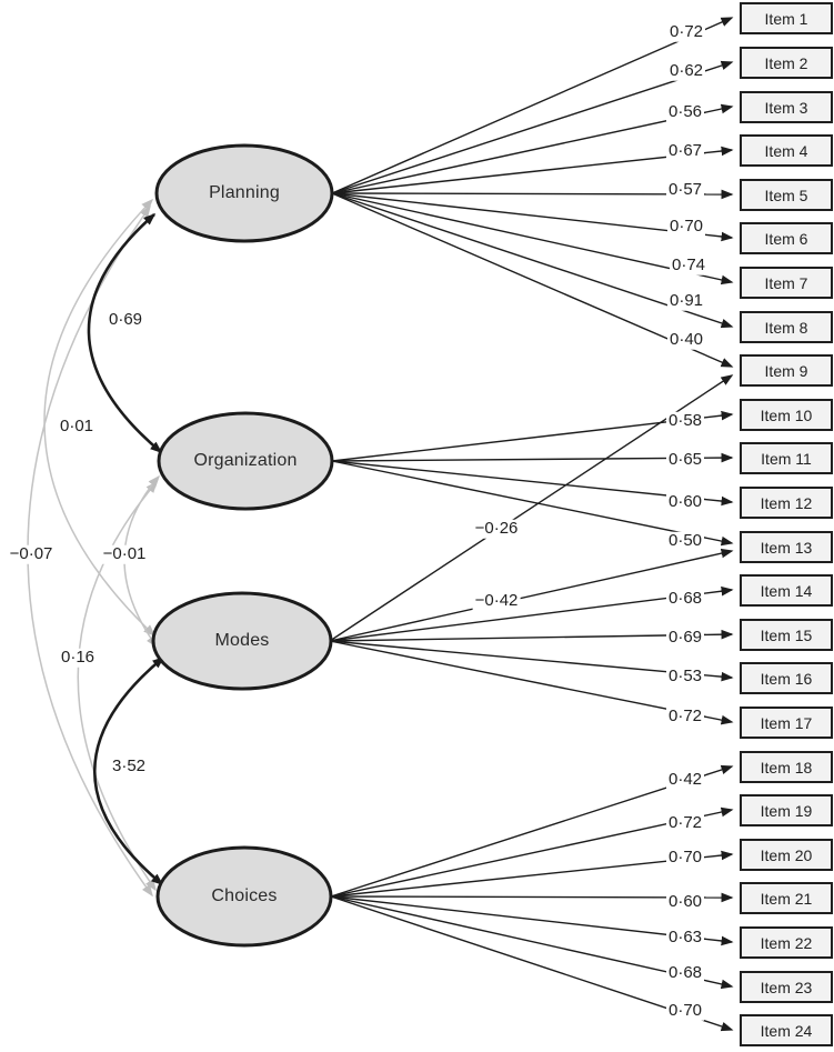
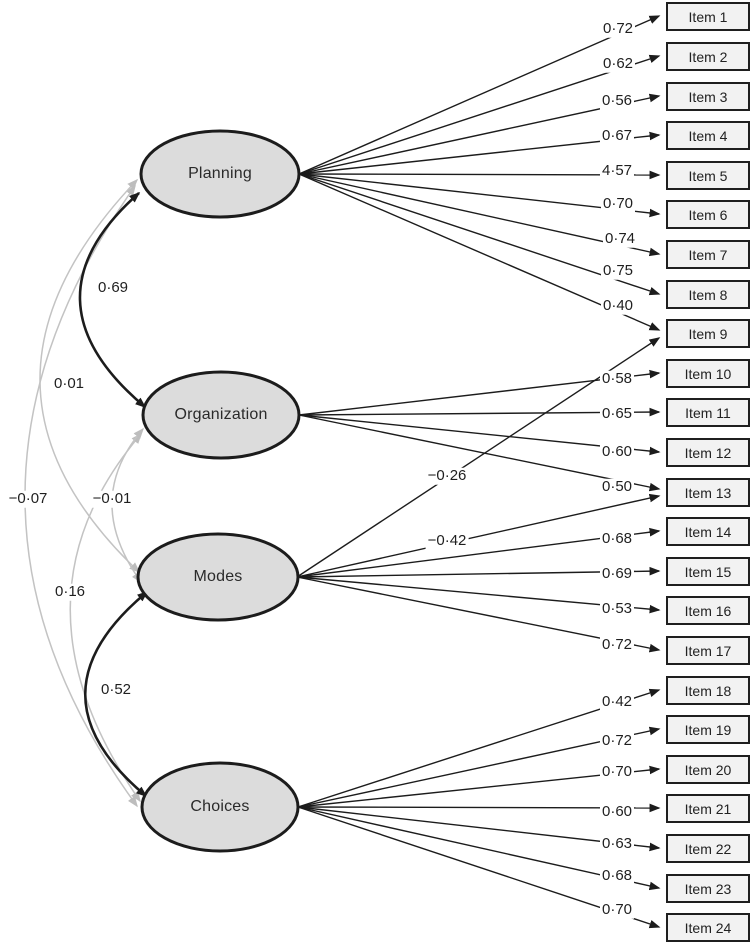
  Planning
  Organization
  Modes
  Choices
  Item 1
  Item 2
  Item 3
  Item 4
  Item 5
  Item 6
  Item 7
  Item 8
  Item 9
  Item 10
  Item 11
  Item 12
  Item 13
  Item 14
  Item 15
  Item 16
  Item 17
  Item 18
  Item 19
  Item 20
  Item 21
  Item 22
  Item 23
  Item 24
  0·72
  0·62
  0·56
  0·67
- 0·57
+ 4·57
  0·70
  0·74
- 0·91
+ 0·75
  0·40
  0·58
  0·65
  0·60
  0·50
  0·68
  0·69
  0·53
  0·72
  0·42
  0·72
  0·70
  0·60
  0·63
  0·68
  0·70
  −0·26
  −0·42
  0·69
  0·01
  −0·07
  −0·01
  0·16
- 3·52
+ 0·52
